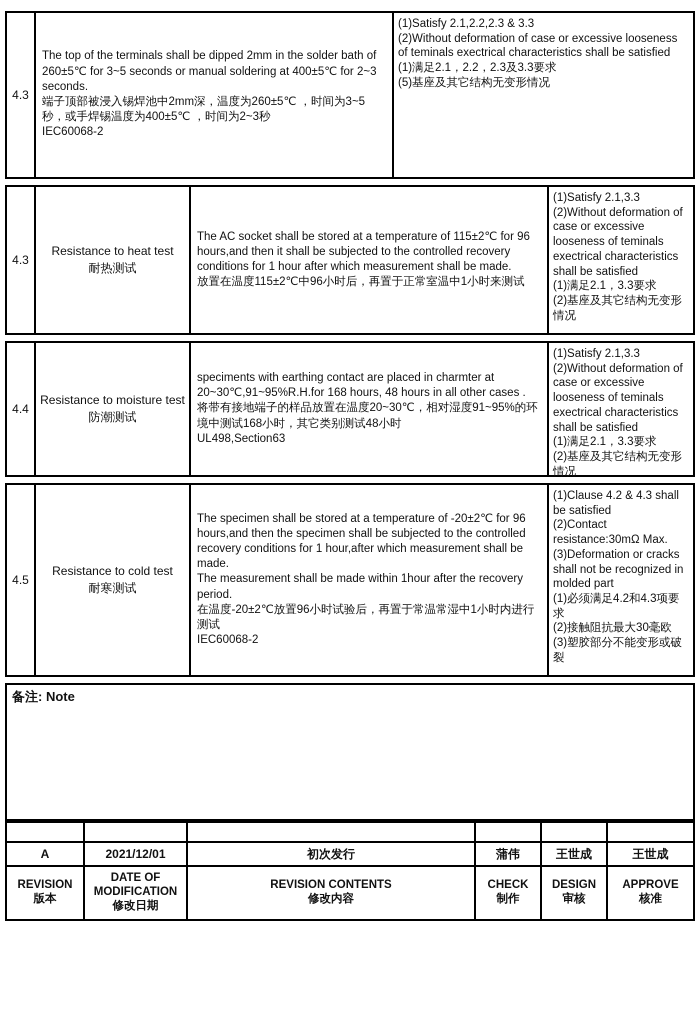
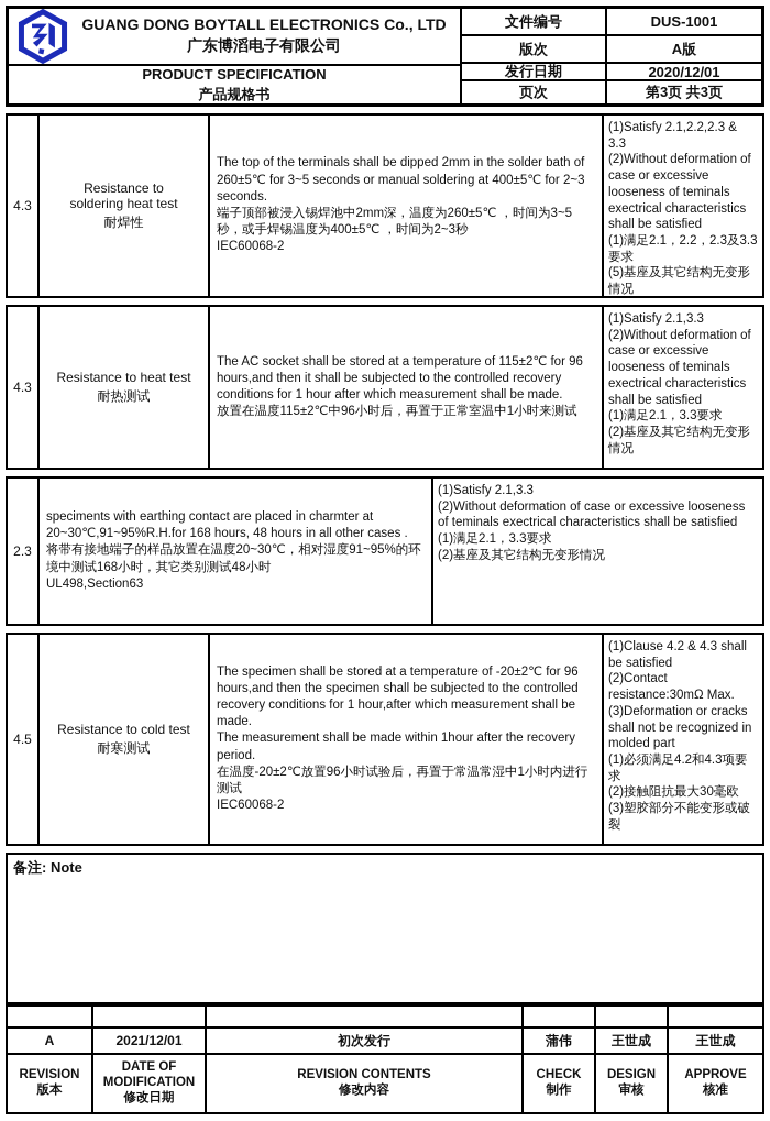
+ GUANG DONG BOYTALL ELECTRONICS Co., LTD
+ 广东博滔电子有限公司
+ PRODUCT SPECIFICATION
+ 产品规格书
+ 文件编号
+ DUS-1001
+ 版次
+ A版
+ 发行日期
+ 2020/12/01
+ 页次
+ 第3页 共3页
  4.3
+ Resistance to
+ soldering heat test
+ 耐焊性
  The top of the terminals shall be dipped 2mm in the solder bath of 260±5℃ for 3~5 seconds or manual soldering at 400±5℃ for 2~3 seconds.
  端子顶部被浸入锡焊池中2mm深，温度为260±5℃ ，时间为3~5秒，或手焊锡温度为400±5℃ ，时间为2~3秒
  IEC60068-2
  (1)Satisfy 2.1,2.2,2.3 & 3.3
  (2)Without deformation of case or excessive looseness of teminals exectrical characteristics shall be satisfied
  (1)满足2.1，2.2，2.3及3.3要求
  (5)基座及其它结构无变形情况
  4.3
  Resistance to heat test
  耐热测试
  The AC socket shall be stored at a temperature of 115±2℃ for 96 hours,and then it shall be subjected to the controlled recovery conditions for 1 hour after which measurement shall be made.
  放置在温度115±2℃中96小时后，再置于正常室温中1小时来测试
  (1)Satisfy 2.1,3.3
  (2)Without deformation of case or excessive looseness of teminals exectrical characteristics shall be satisfied
  (1)满足2.1，3.3要求
  (2)基座及其它结构无变形情况
- 4.4
+ 2.3
- Resistance to moisture test
- 防潮测试
  speciments with earthing contact are placed in charmter at 20~30℃,91~95%R.H.for 168 hours, 48 hours in all other cases .
  将带有接地端子的样品放置在温度20~30℃，相对湿度91~95%的环境中测试168小时，其它类别测试48小时
  UL498,Section63
  (1)Satisfy 2.1,3.3
  (2)Without deformation of case or excessive looseness of teminals exectrical characteristics shall be satisfied
  (1)满足2.1，3.3要求
  (2)基座及其它结构无变形情况
  4.5
  Resistance to cold test
  耐寒测试
  The specimen shall be stored at a temperature of -20±2℃ for 96 hours,and then the specimen shall be subjected to the controlled recovery conditions for 1 hour,after which measurement shall be made.
  The measurement shall be made within 1hour after the recovery period.
  在温度-20±2℃放置96小时试验后，再置于常温常湿中1小时内进行测试
  IEC60068-2
  (1)Clause 4.2 & 4.3 shall be satisfied
  (2)Contact resistance:30mΩ Max.
  (3)Deformation or cracks shall not be recognized in molded part
  (1)必须满足4.2和4.3项要求
  (2)接触阻抗最大30毫欧
  (3)塑胶部分不能变形或破裂
  备注: Note
  A
  2021/12/01
  初次发行
  蒲伟
  王世成
  王世成
  REVISION
  版本
  DATE OF MODIFICATION
  修改日期
  REVISION CONTENTS
  修改内容
  CHECK
  制作
  DESIGN
  审核
  APPROVE
  核准
